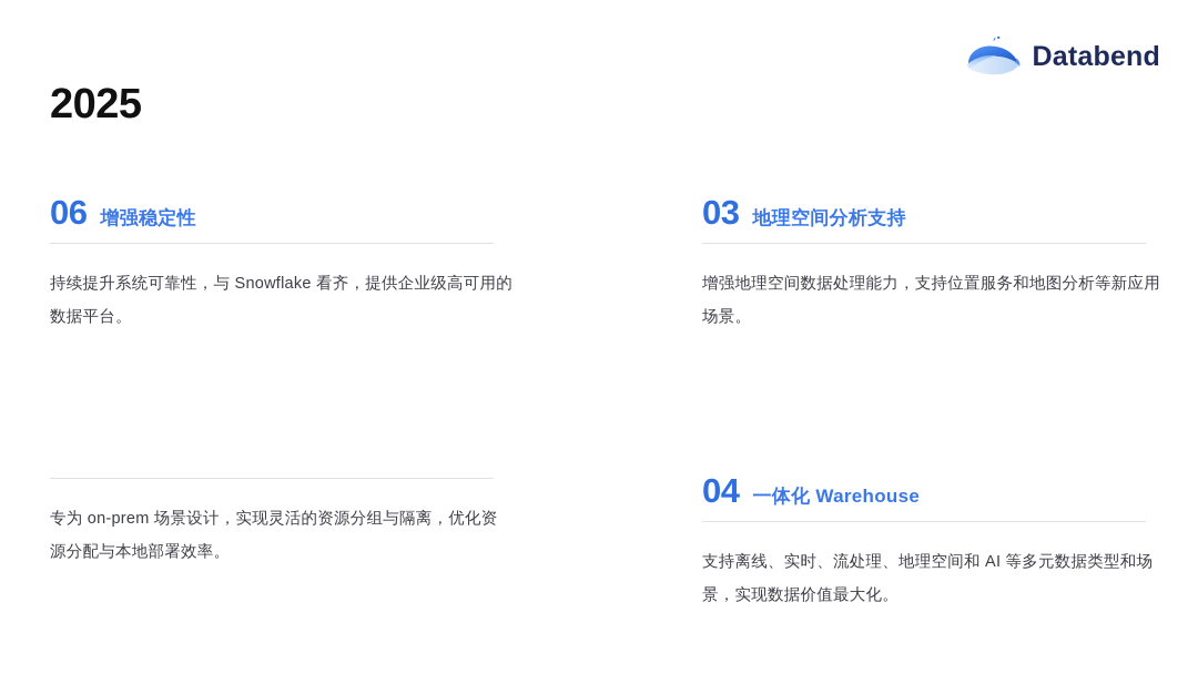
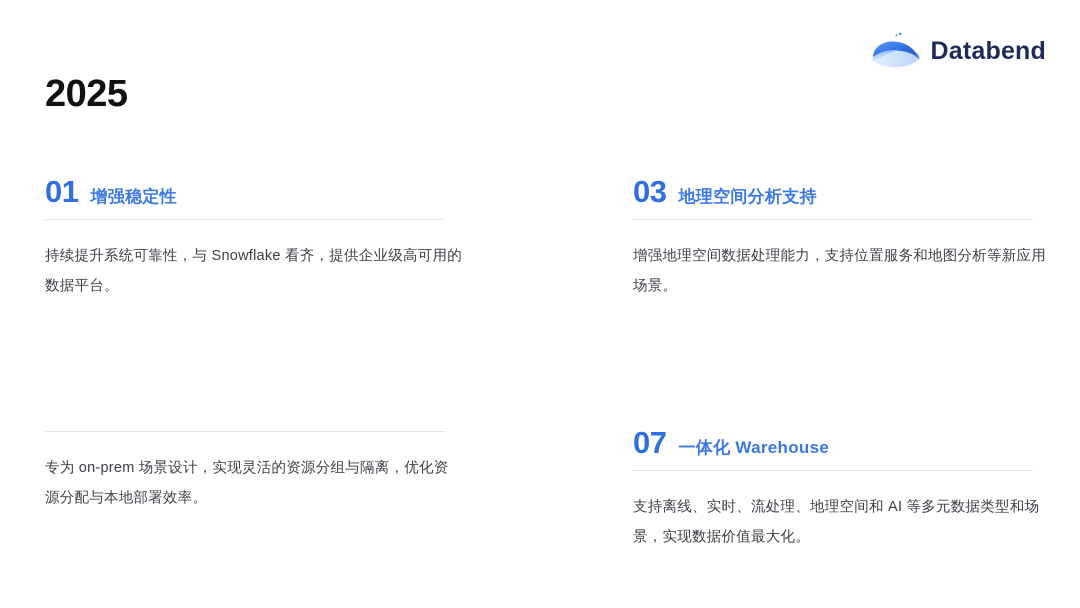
  Databend
  2025
- 06
+ 01
  增强稳定性
  持续提升系统可靠性，与 Snowflake 看齐，提供企业级高可用的数据平台。
  03
  地理空间分析支持
  增强地理空间数据处理能力，支持位置服务和地图分析等新应用场景。
  专为 on-prem 场景设计，实现灵活的资源分组与隔离，优化资源分配与本地部署效率。
- 04
+ 07
  一体化 Warehouse
  支持离线、实时、流处理、地理空间和 AI 等多元数据类型和场景，实现数据价值最大化。
